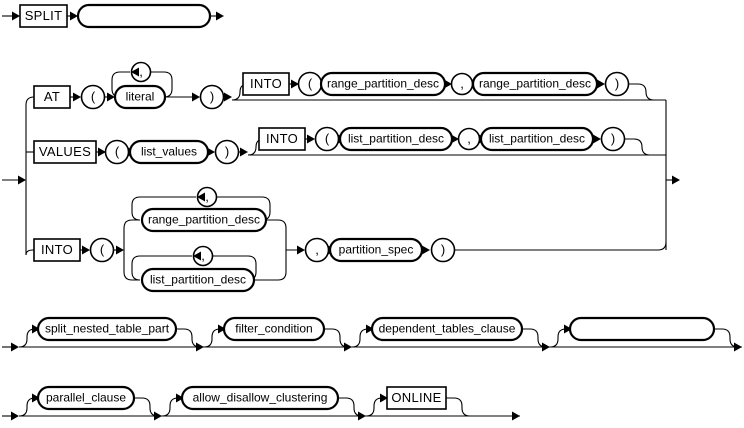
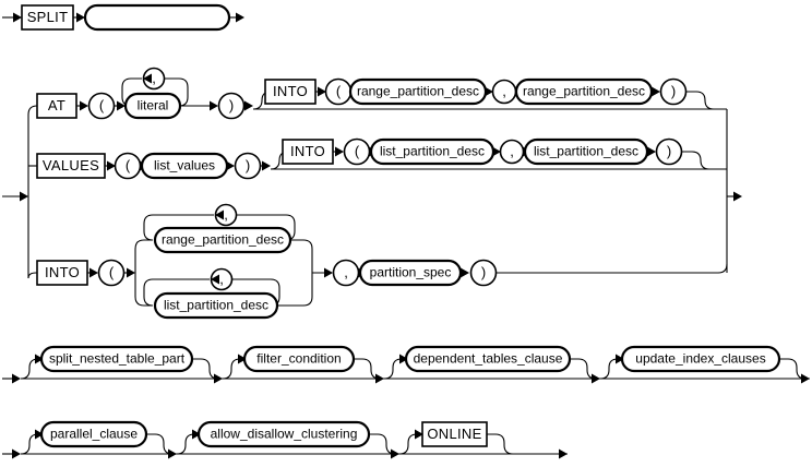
  SPLIT
  AT
  (
  ,
  literal
  )
  INTO
  (
  range_partition_desc
  ,
  range_partition_desc
  )
  VALUES
  (
  list_values
  )
  INTO
  (
  list_partition_desc
  ,
  list_partition_desc
  )
  INTO
  (
  ,
  range_partition_desc
  ,
  list_partition_desc
  ,
  partition_spec
  )
  split_nested_table_part
  filter_condition
  dependent_tables_clause
+ update_index_clauses
  parallel_clause
  allow_disallow_clustering
  ONLINE
